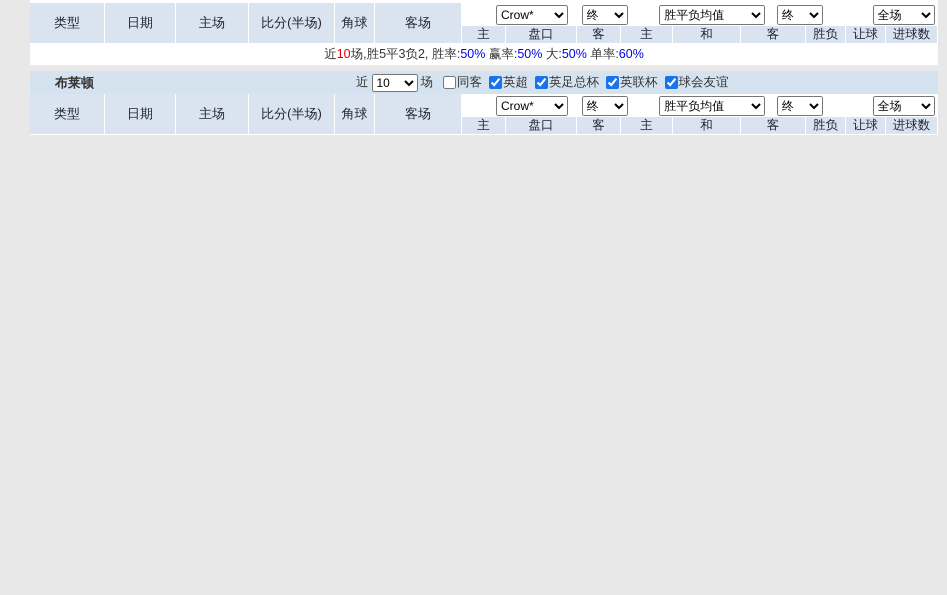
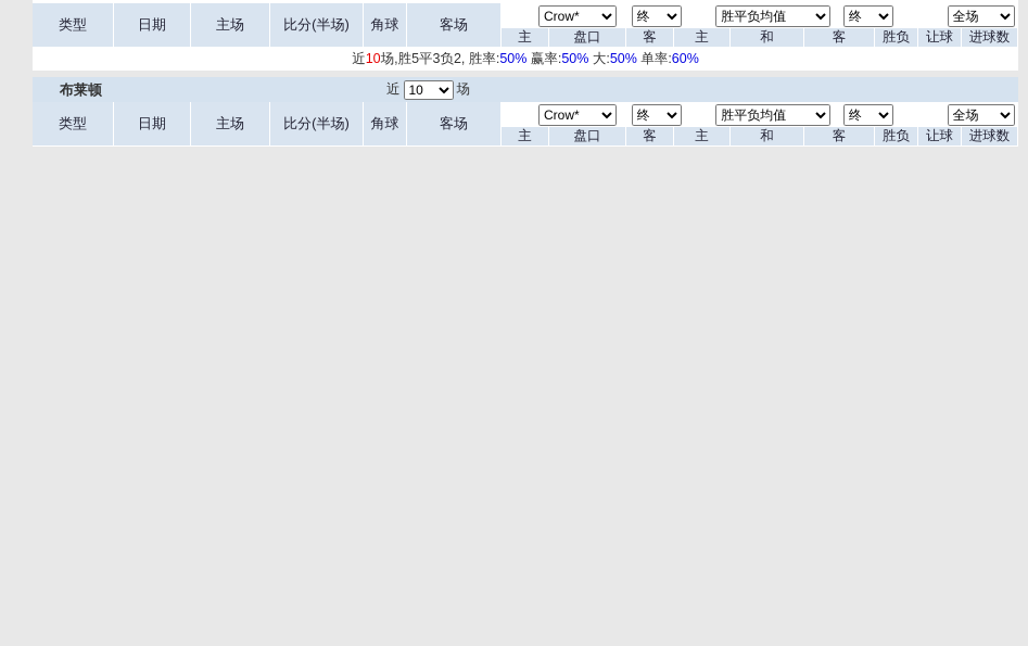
  类型	日期	主场	比分(半场)	角球	客场	Crow* 终 胜平负均值 终 全场
  主	盘口	客	主	和	客	胜负	让球	进球数
  近10场,胜5平3负2, 胜率:50% 赢率:50% 大:50% 单率:60%
  布莱顿
  近
  10
  场
- 同客 英超 英足总杯 英联杯 球会友谊
  类型	日期	主场	比分(半场)	角球	客场	Crow* 终 胜平负均值 终 全场
  主	盘口	客	主	和	客	胜负	让球	进球数
